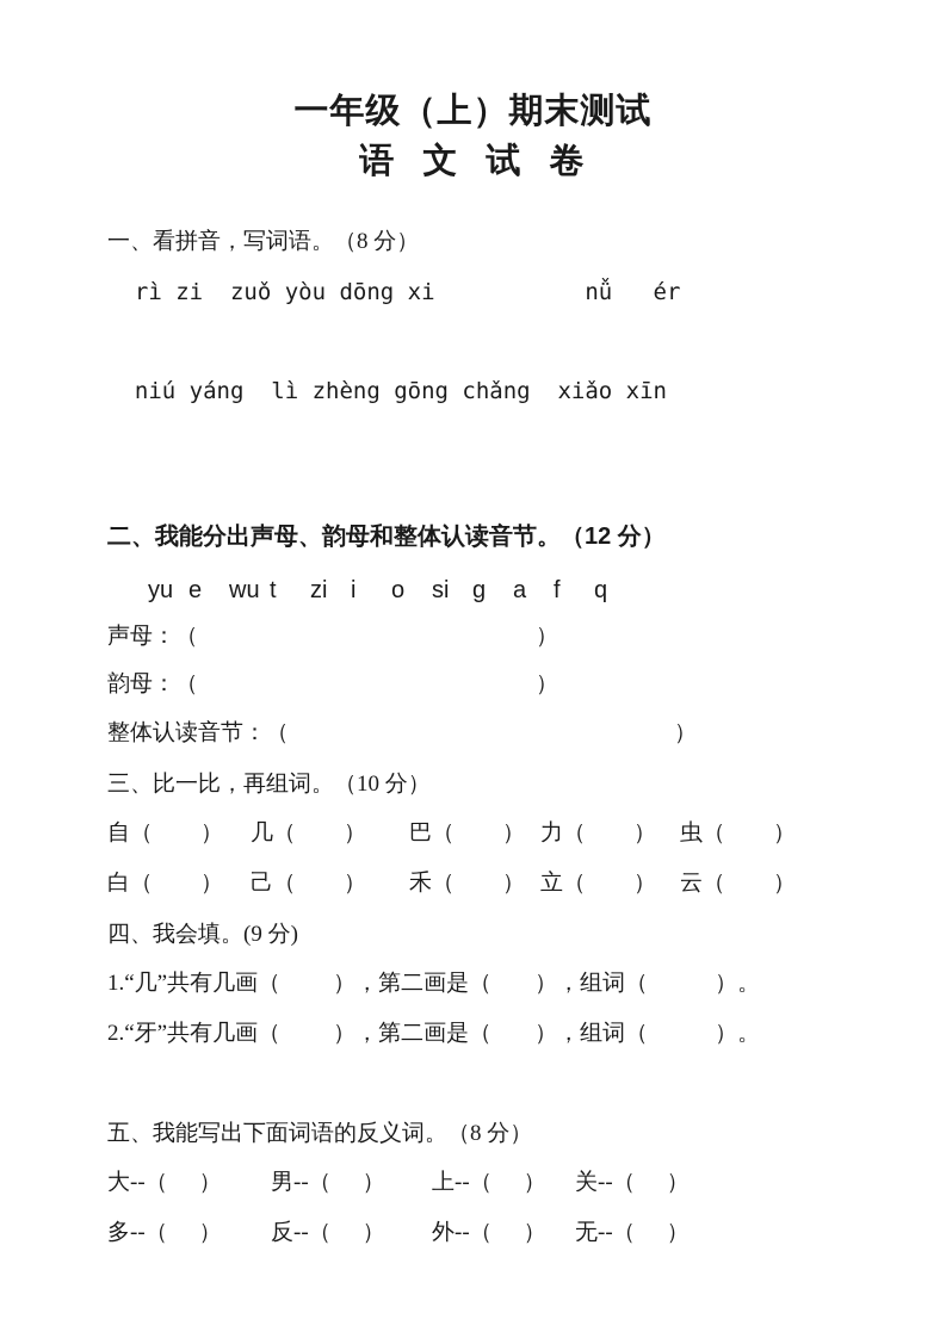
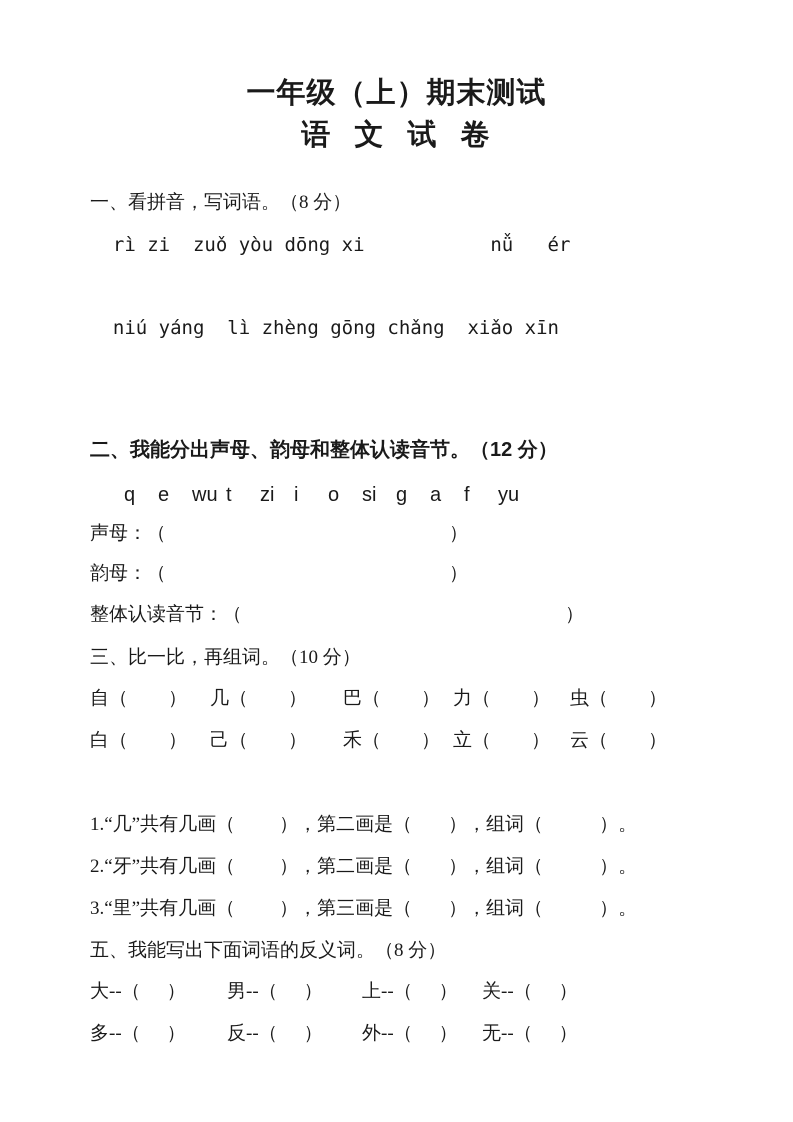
  一年级（上）期末测试
  语 文 试 卷
  一、看拼音，写词语。（8 分）
  rì zi zuǒ yòu dōng xi nǚ ér
  niú yáng lì zhèng gōng chǎng xiǎo xīn
  二、我能分出声母、韵母和整体认读音节。（12 分）
- yu
+ q
  e
  wu
  t
  zi
  i
  o
  si
  g
  a
  f
- q
+ yu
  声母：（ ）
  韵母：（ ）
  整体认读音节：（ ）
  三、比一比，再组词。（10 分）
  自（ ） 几（ ） 巴（ ） 力（ ） 虫（ ）
  白（ ） 己（ ） 禾（ ） 立（ ） 云（ ）
- 四、我会填。(9 分)
  1.“几”共有几画（ ），第二画是（ ），组词（ ）。
  2.“牙”共有几画（ ），第二画是（ ），组词（ ）。
+ 3.“里”共有几画（ ），第三画是（ ），组词（ ）。
  五、我能写出下面词语的反义词。（8 分）
  大--（ ） 男--（ ） 上--（ ） 关--（ ）
  多--（ ） 反--（ ） 外--（ ） 无--（ ）
